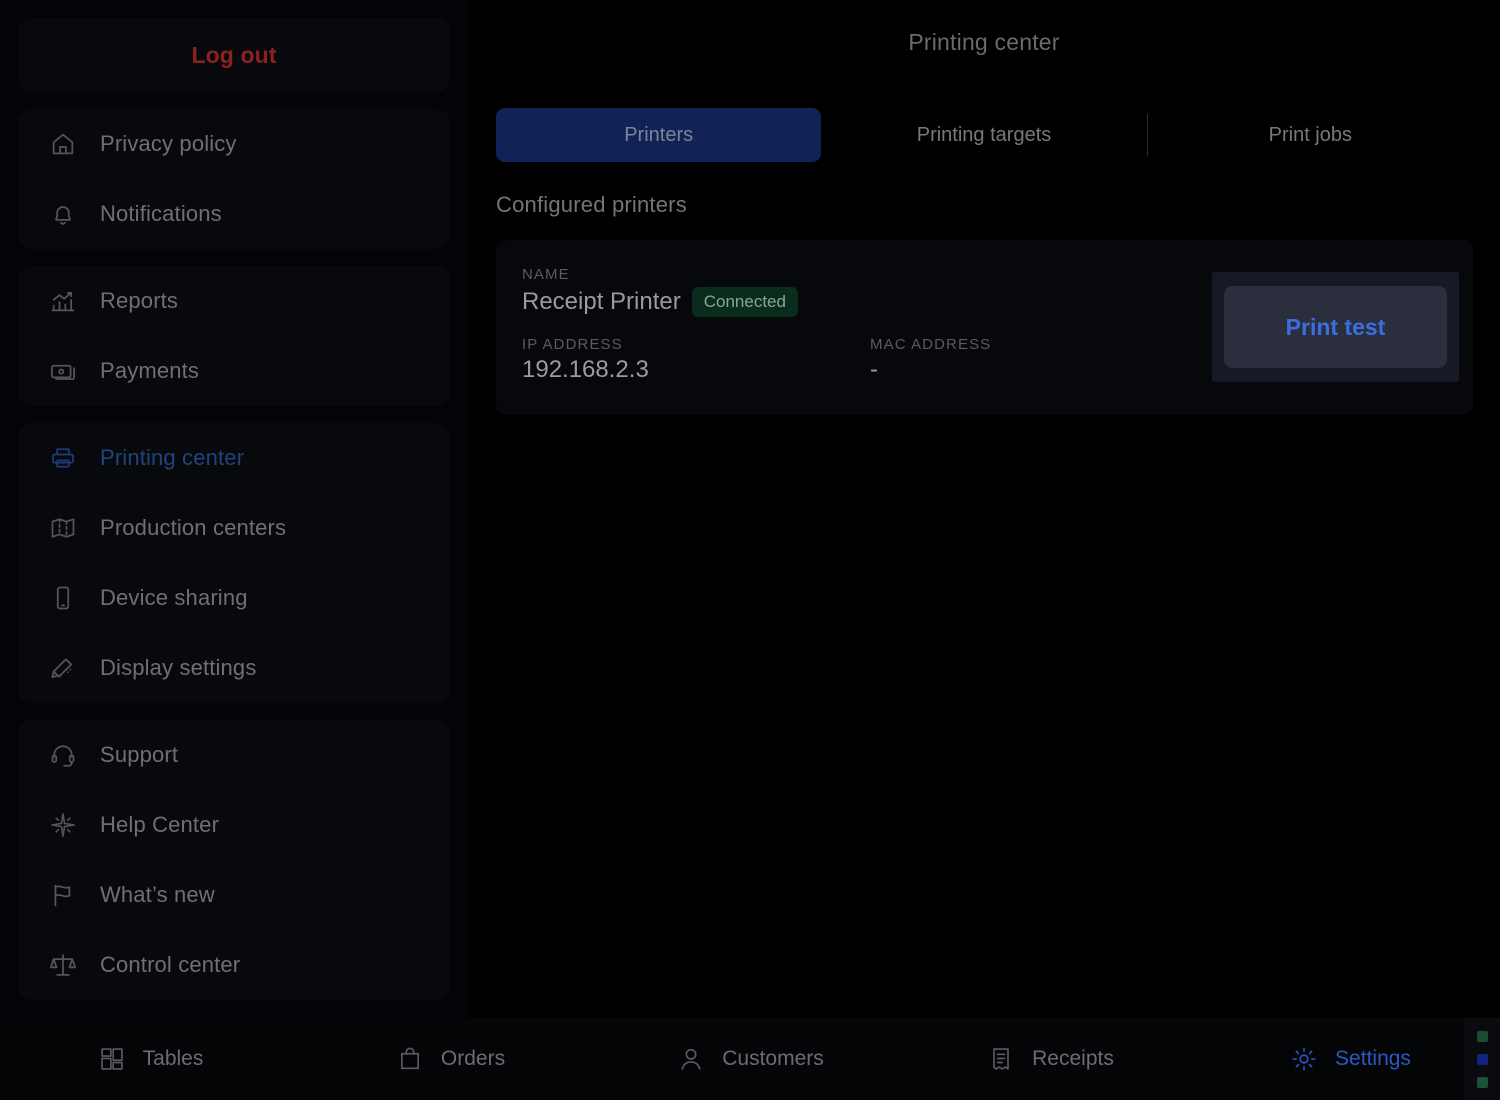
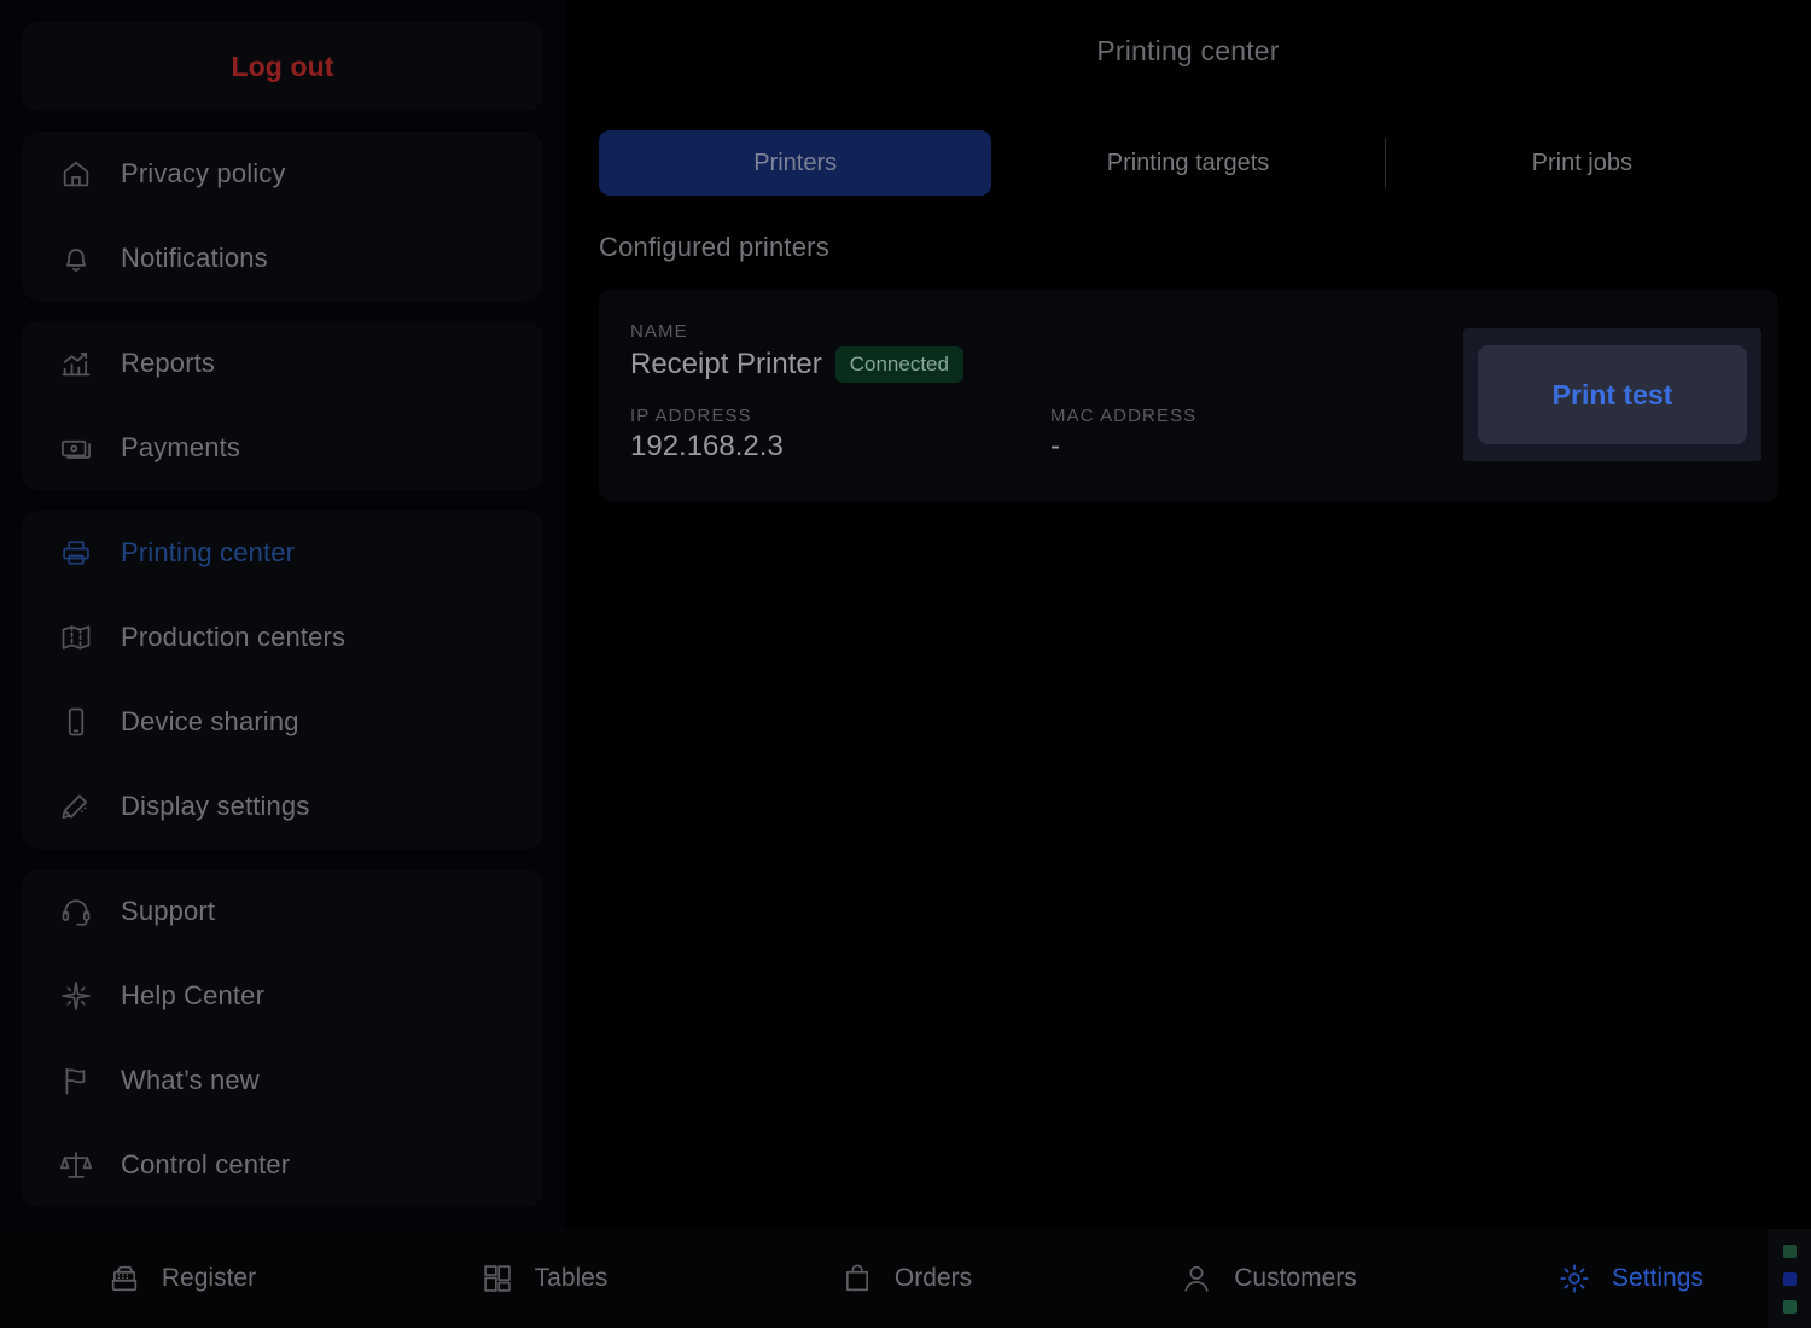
  Log out
  Privacy policy
  Notifications
  Reports
  Payments
  Printing center
  Production centers
  Device sharing
  Display settings
  Support
  Help Center
  What’s new
  Control center
  Printing center
  Printers
  Printing targets
  Print jobs
  Configured printers
  NAME
  Receipt Printer
  Connected
  IP ADDRESS
  192.168.2.3
  MAC ADDRESS
  -
  Print test
+ Register
  Tables
  Orders
  Customers
- Receipts
  Settings
